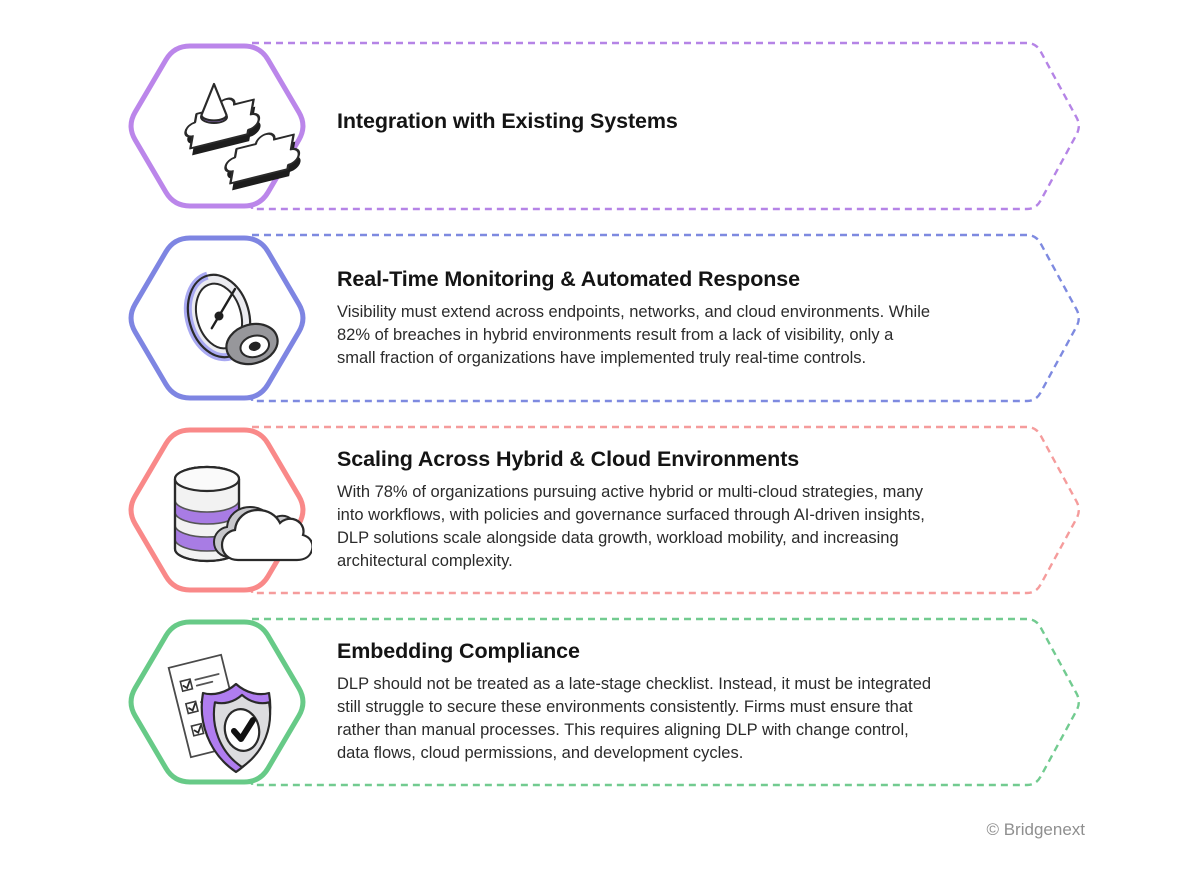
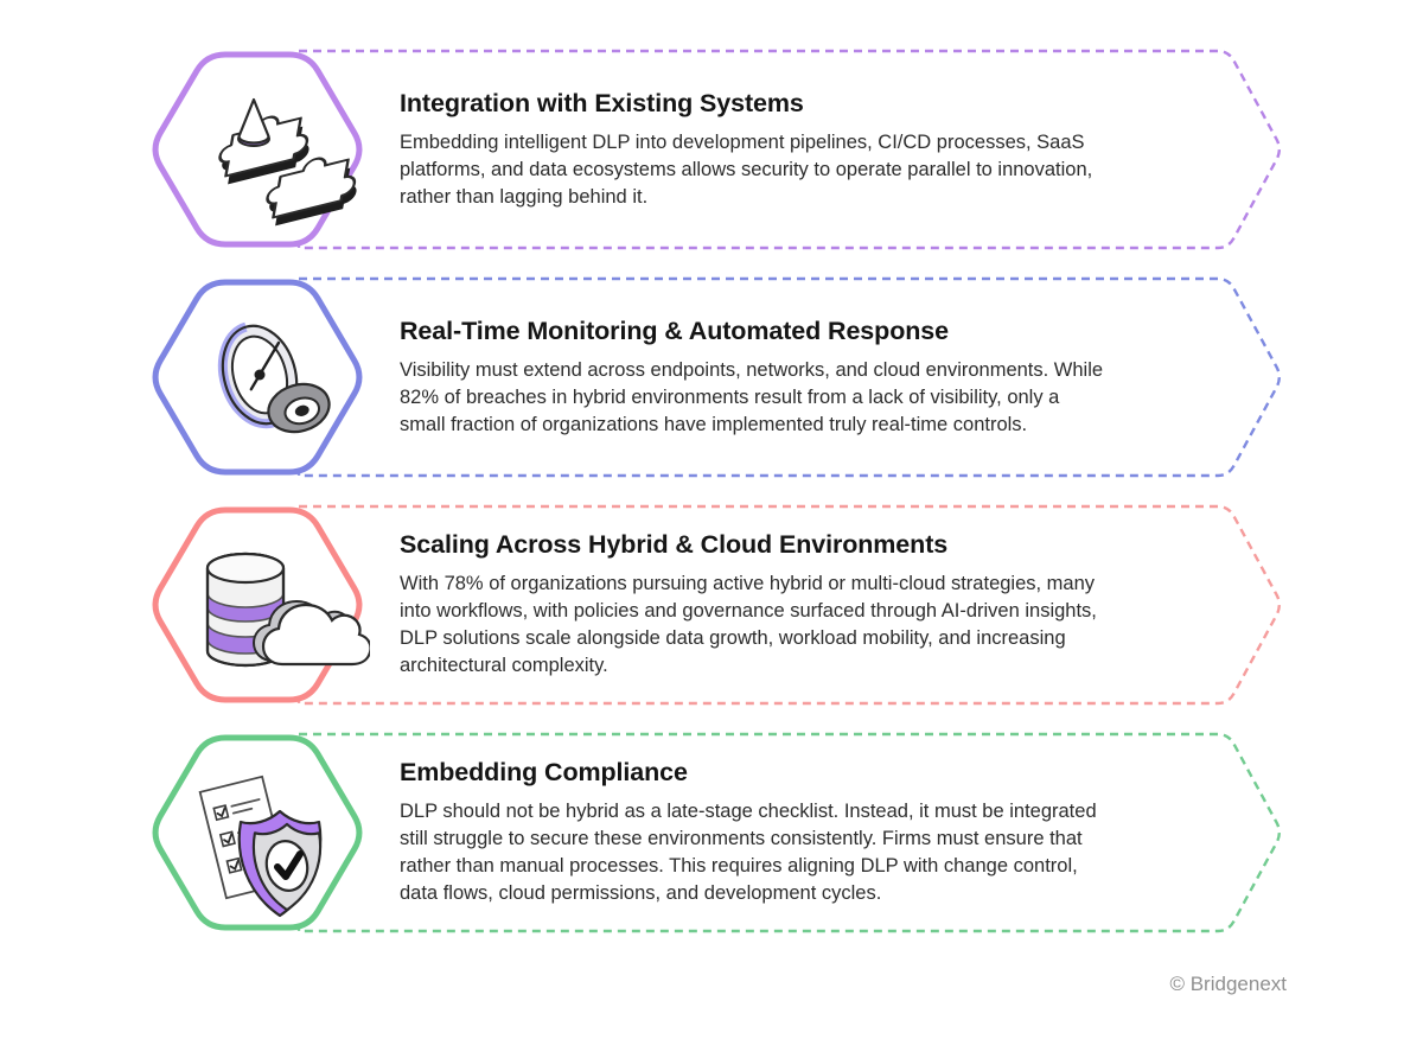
  Integration with Existing Systems
+ Embedding intelligent DLP into development pipelines, CI/CD processes, SaaS
+ platforms, and data ecosystems allows security to operate parallel to innovation,
+ rather than lagging behind it.
  Real-Time Monitoring & Automated Response
  Visibility must extend across endpoints, networks, and cloud environments. While
  82% of breaches in hybrid environments result from a lack of visibility, only a
  small fraction of organizations have implemented truly real-time controls.
  Scaling Across Hybrid & Cloud Environments
  With 78% of organizations pursuing active hybrid or multi-cloud strategies, many
  into workflows, with policies and governance surfaced through AI-driven insights,
  DLP solutions scale alongside data growth, workload mobility, and increasing
  architectural complexity.
  Embedding Compliance
- DLP should not be treated as a late-stage checklist. Instead, it must be integrated
+ DLP should not be hybrid as a late-stage checklist. Instead, it must be integrated
  still struggle to secure these environments consistently. Firms must ensure that
  rather than manual processes. This requires aligning DLP with change control,
  data flows, cloud permissions, and development cycles.
  © Bridgenext
